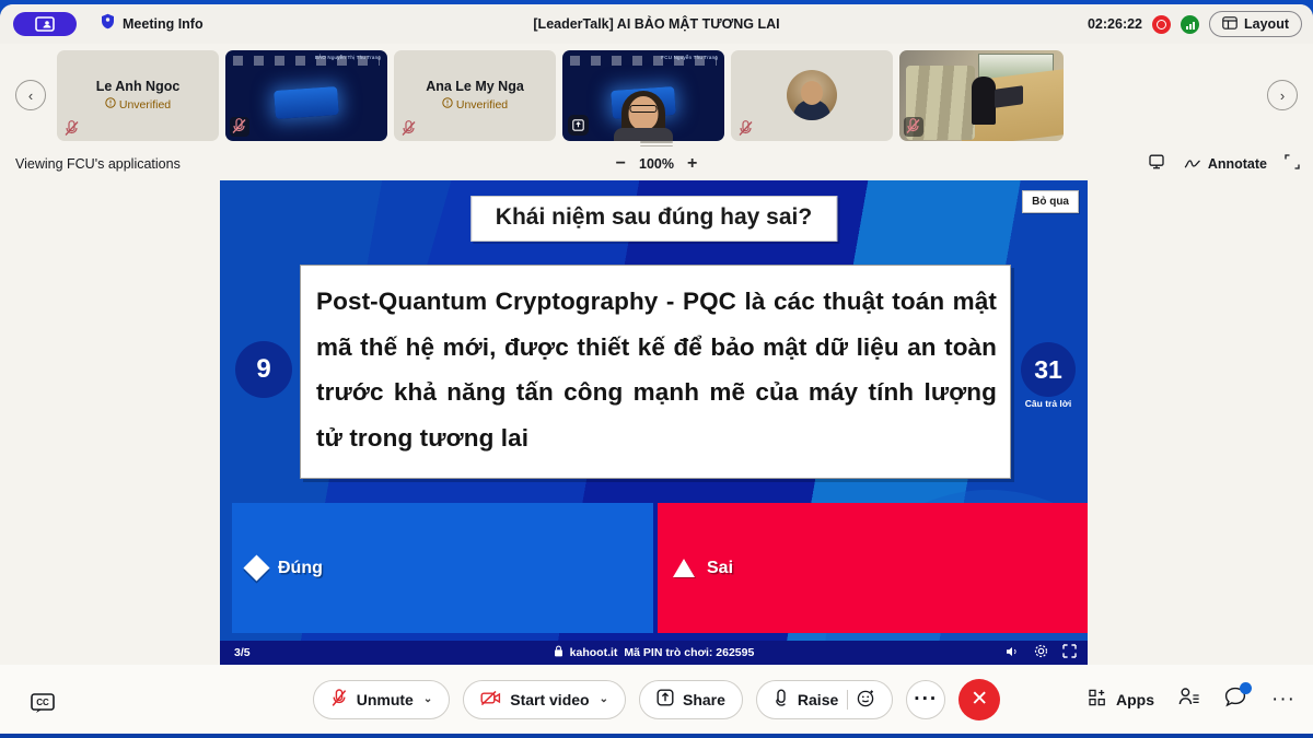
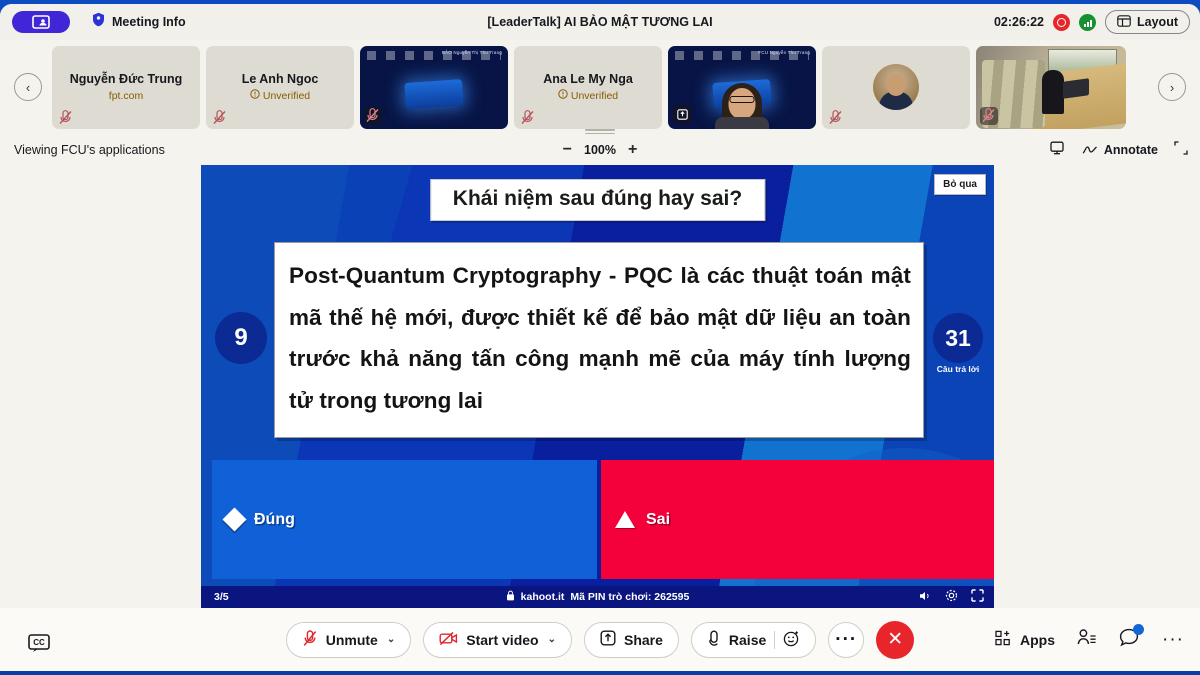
  Meeting Info
  [LeaderTalk] AI BẢO MẬT TƯƠNG LAI
  02:26:22
  Layout
  ‹
+ Nguyễn Đức Trung
+ fpt.com
  Le Anh Ngoc
  Unverified
  Ana Le My Nga
  Unverified
  ›
  Viewing FCU's applications
  −
  100%
  +
  Annotate
  Khái niệm sau đúng hay sai?
  Bỏ qua
  Post-Quantum Cryptography - PQC là các thuật toán mật mã thế hệ mới, được thiết kế để bảo mật dữ liệu an toàn trước khả năng tấn công mạnh mẽ của máy tính lượng tử trong tương lai
  9
  31
  Câu trả lời
  Đúng
  Sai
  3/5
  kahoot.it
  Mã PIN trò chơi: 262595
  CC
  Unmute
  ⌄
  Start video
  ⌄
  Share
  Raise
  ···
  ✕
  Apps
  ···
